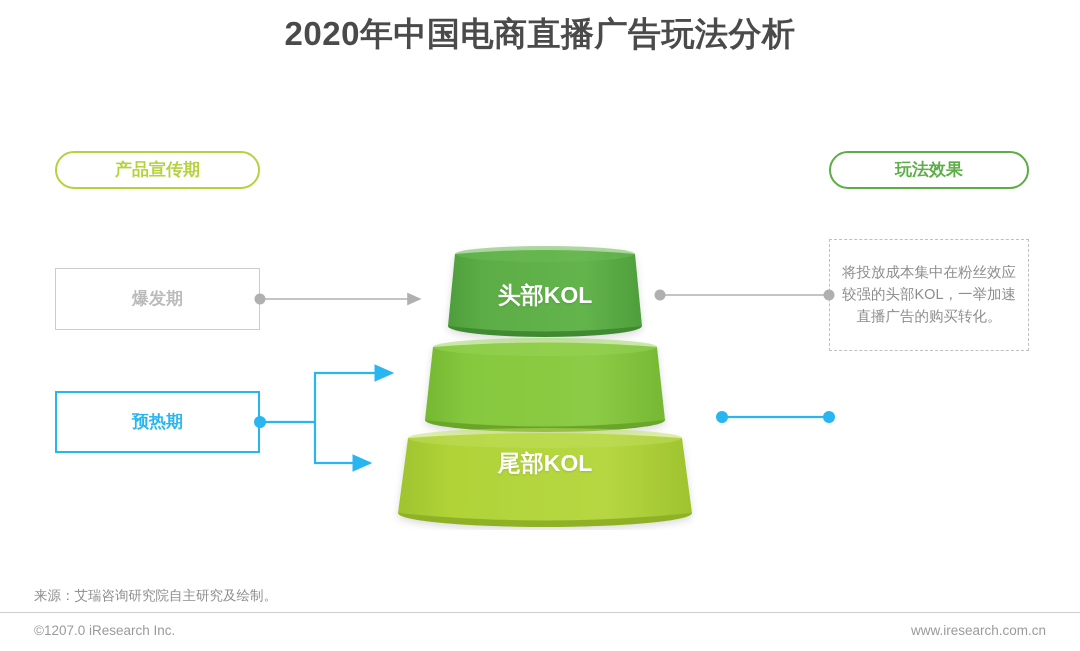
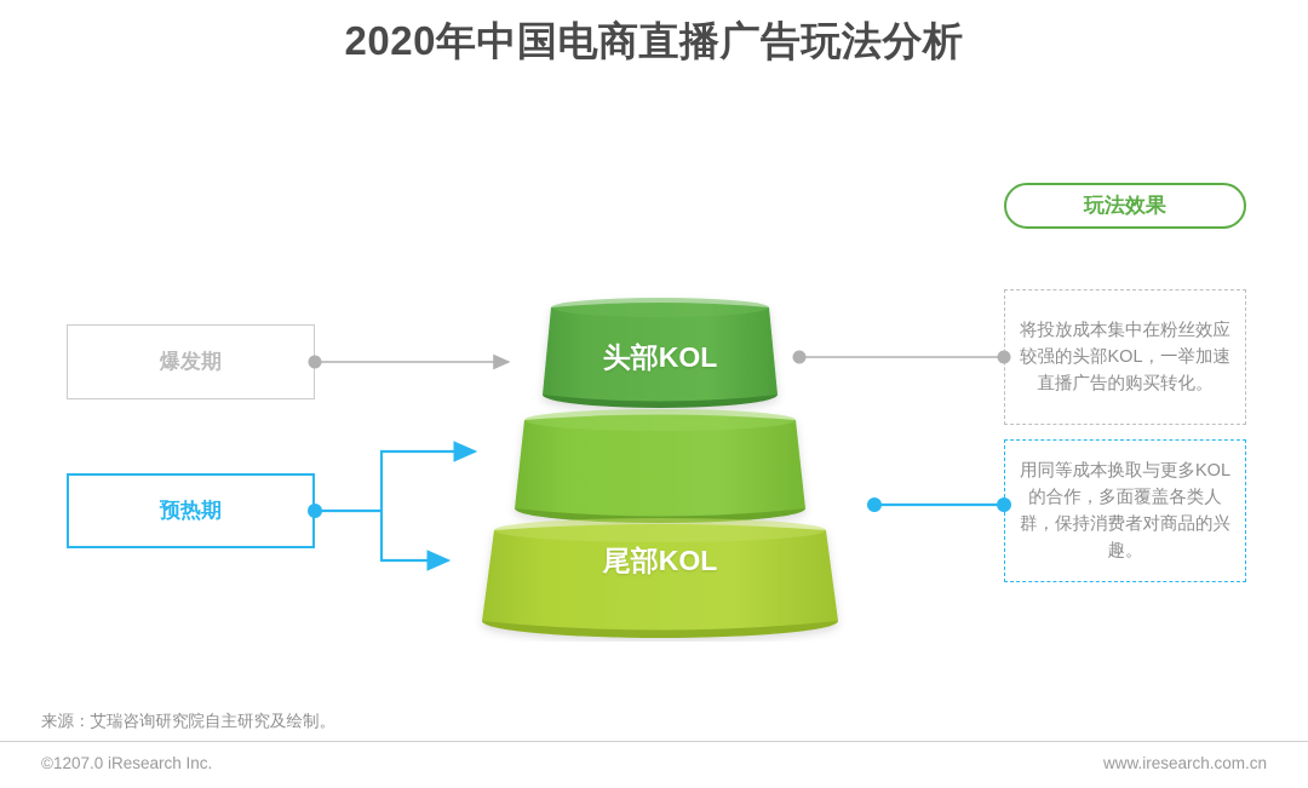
  2020年中国电商直播广告玩法分析
- 产品宣传期
  玩法效果
  爆发期
  预热期
  头部KOL
  尾部KOL
  将投放成本集中在粉丝效应较强的头部KOL，一举加速直播广告的购买转化。
+ 用同等成本换取与更多KOL的合作，多面覆盖各类人群，保持消费者对商品的兴趣。
  来源：艾瑞咨询研究院自主研究及绘制。
  ©1207.0 iResearch Inc.
  www.iresearch.com.cn
